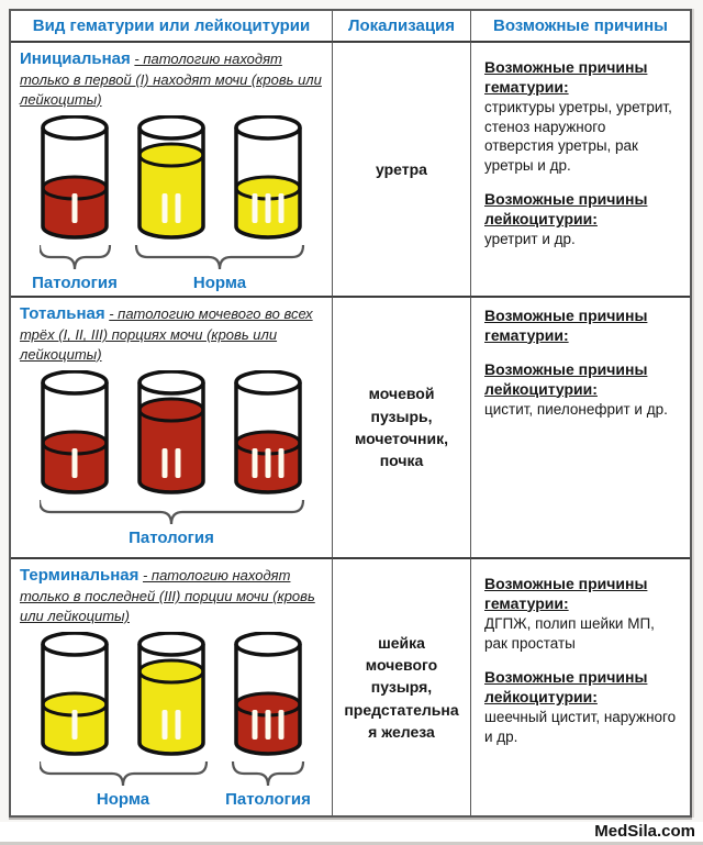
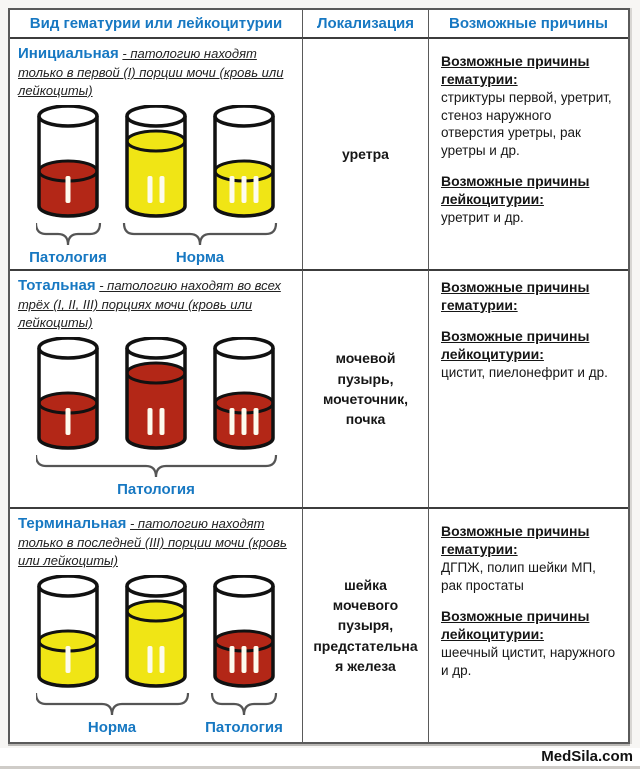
  Вид гематурии или лейкоцитурии
  Локализация
  Возможные причины
- Инициальная - патологию находят только в первой (I) находят мочи (кровь или лейкоциты)
+ Инициальная - патологию находят только в первой (I) порции мочи (кровь или лейкоциты)
  Патология
  Норма
  уретра
  Возможные причины гематурии:
- стриктуры уретры, уретрит, стеноз наружного отверстия уретры, рак уретры и др.
+ стриктуры первой, уретрит, стеноз наружного отверстия уретры, рак уретры и др.
  Возможные причины лейкоцитурии:
  уретрит и др.
- Тотальная - патологию мочевого во всех трёх (I, II, III) порциях мочи (кровь или лейкоциты)
+ Тотальная - патологию находят во всех трёх (I, II, III) порциях мочи (кровь или лейкоциты)
  Патология
  мочевой пузырь, мочеточник, почка
  Возможные причины гематурии:
  Возможные причины лейкоцитурии:
  цистит, пиелонефрит и др.
  Терминальная - патологию находят только в последней (III) порции мочи (кровь или лейкоциты)
  Норма
  Патология
  шейка мочевого пузыря, предстательная железа
  Возможные причины гематурии:
  ДГПЖ, полип шейки МП, рак простаты
  Возможные причины лейкоцитурии:
  шеечный цистит, наружного и др.
  MedSila.com
